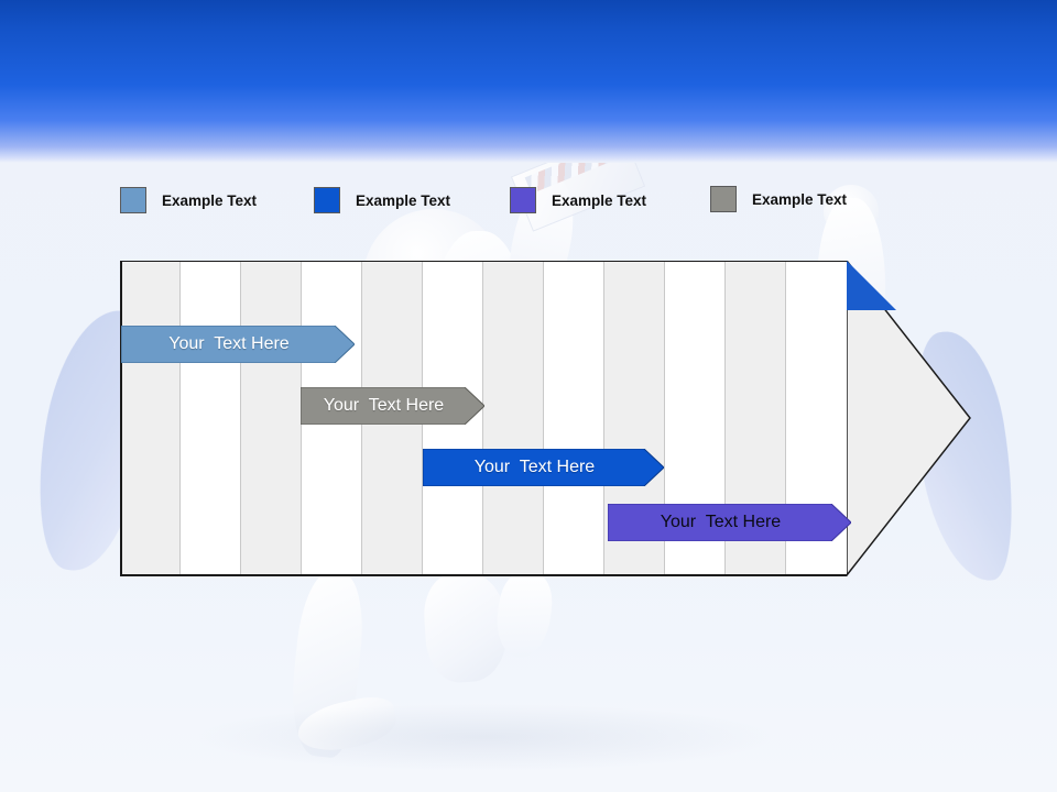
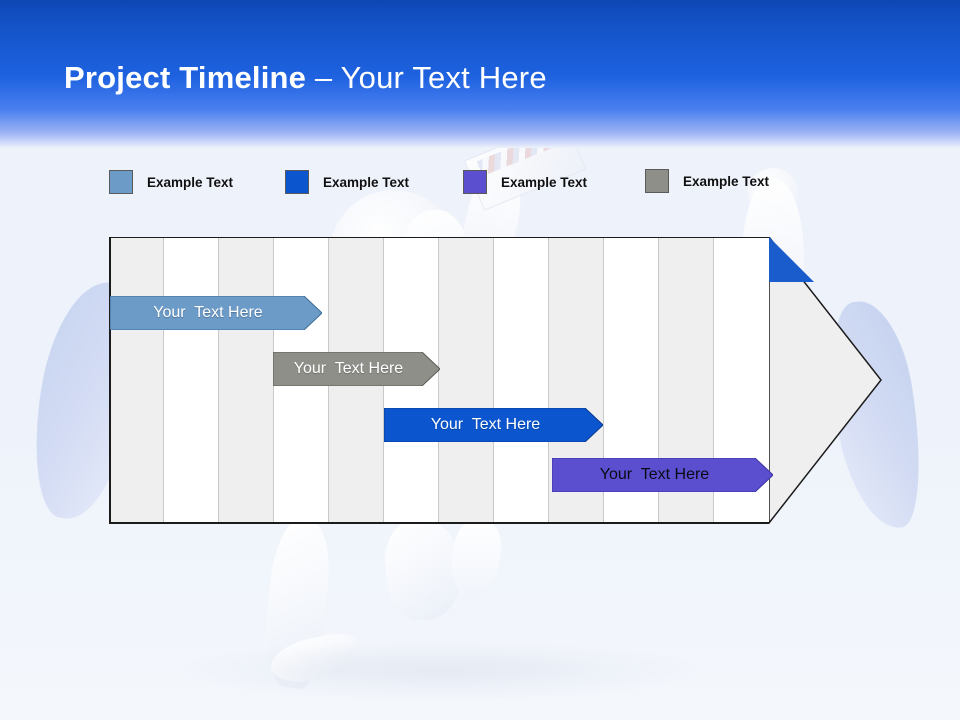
+ Project Timeline – Your Text Here
  Example Text
  Example Text
  Example Text
  Example Text
  Your Text Here
  Your Text Here
  Your Text Here
  Your Text Here
